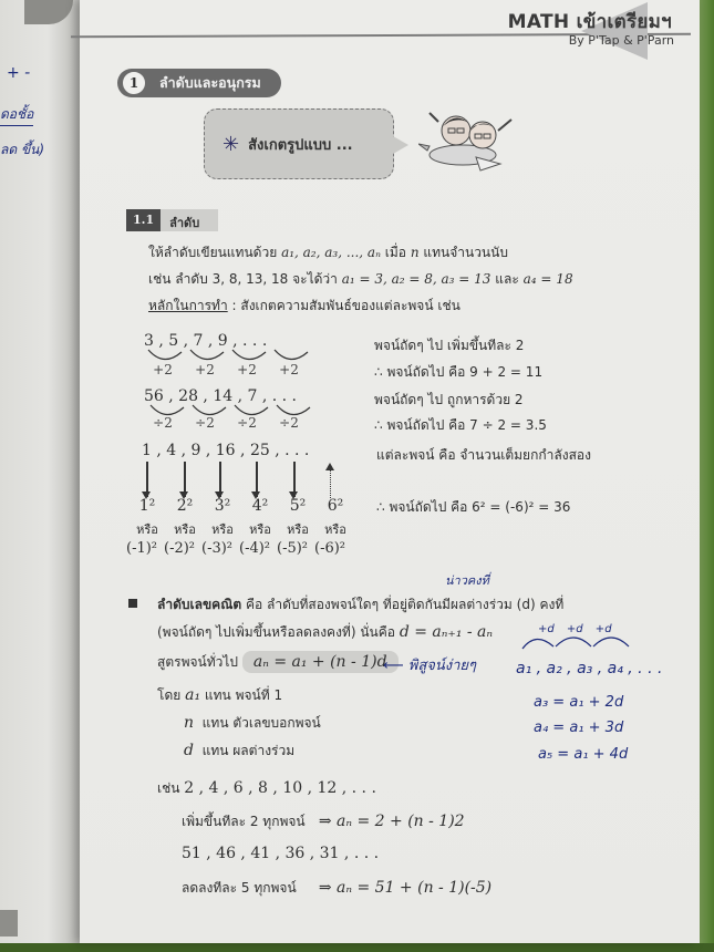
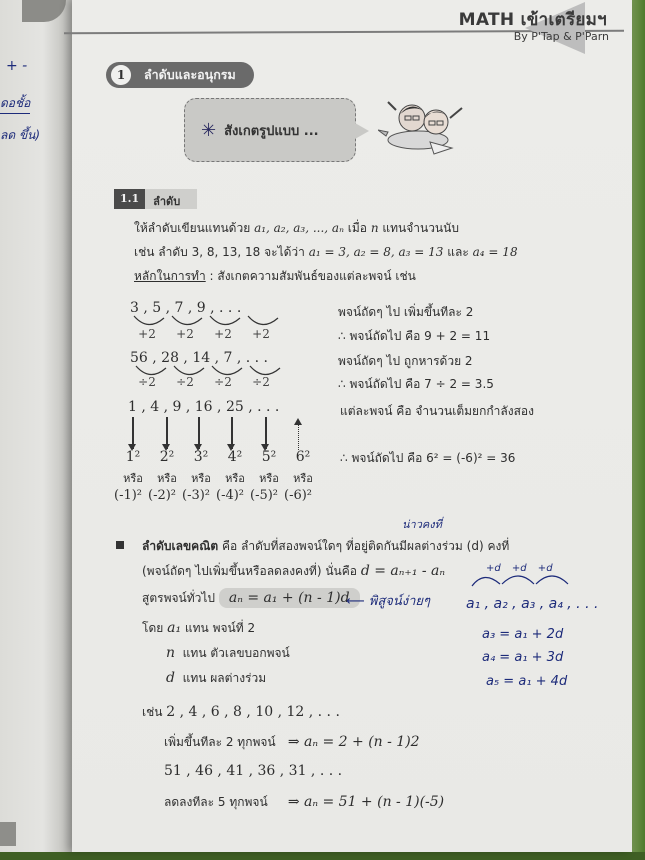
  + -
  ดอชั้อ
  ลด ขึ้น)
  MATH เข้าเตรียมฯ
  By P'Tap & P'Parn
  1
  ลำดับและอนุกรม
  ✳
  สังเกตรูปแบบ ...
  1.1
  ลำดับ
  ให้ลำดับเขียนแทนด้วย a₁, a₂, a₃, ..., aₙ เมื่อ n แทนจำนวนนับ
  เช่น ลำดับ 3, 8, 13, 18 จะได้ว่า a₁ = 3, a₂ = 8, a₃ = 13 และ a₄ = 18
  หลักในการทำ : สังเกตความสัมพันธ์ของแต่ละพจน์ เช่น
  3 , 5 , 7 , 9 , . . .
  +2
  +2
  +2
  +2
  พจน์ถัดๆ ไป เพิ่มขึ้นทีละ 2
  ∴ พจน์ถัดไป คือ 9 + 2 = 11
  56 , 28 , 14 , 7 , . . .
  ÷2
  ÷2
  ÷2
  ÷2
  พจน์ถัดๆ ไป ถูกหารด้วย 2
  ∴ พจน์ถัดไป คือ 7 ÷ 2 = 3.5
  1 , 4 , 9 , 16 , 25 , . . .
  1²
  2²
  3²
  4²
  5²
  6²
  หรือ
  หรือ
  หรือ
  หรือ
  หรือ
  หรือ
  (-1)²
  (-2)²
  (-3)²
  (-4)²
  (-5)²
  (-6)²
  แต่ละพจน์ คือ จำนวนเต็มยกกำลังสอง
  ∴ พจน์ถัดไป คือ 6² = (-6)² = 36
  น่าวคงที่
  ลำดับเลขคณิต คือ ลำดับที่สองพจน์ใดๆ ที่อยู่ติดกันมีผลต่างร่วม (d) คงที่
  (พจน์ถัดๆ ไปเพิ่มขึ้นหรือลดลงคงที่) นั่นคือ d = aₙ₊₁ - aₙ
  สูตรพจน์ทั่วไป aₙ = a₁ + (n - 1)d
- โดย a₁ แทน พจน์ที่ 1
+ โดย a₁ แทน พจน์ที่ 2
  n แทน ตัวเลขบอกพจน์
  d แทน ผลต่างร่วม
  เช่น 2 , 4 , 6 , 8 , 10 , 12 , . . .
  เพิ่มขึ้นทีละ 2 ทุกพจน์ ⇒ aₙ = 2 + (n - 1)2
  51 , 46 , 41 , 36 , 31 , . . .
  ลดลงทีละ 5 ทุกพจน์ ⇒ aₙ = 51 + (n - 1)(-5)
  ⟵ พิสูจน์ง่ายๆ
  +d +d +d
  a₁ , a₂ , a₃ , a₄ , . . .
  a₃ = a₁ + 2d
  a₄ = a₁ + 3d
  a₅ = a₁ + 4d
